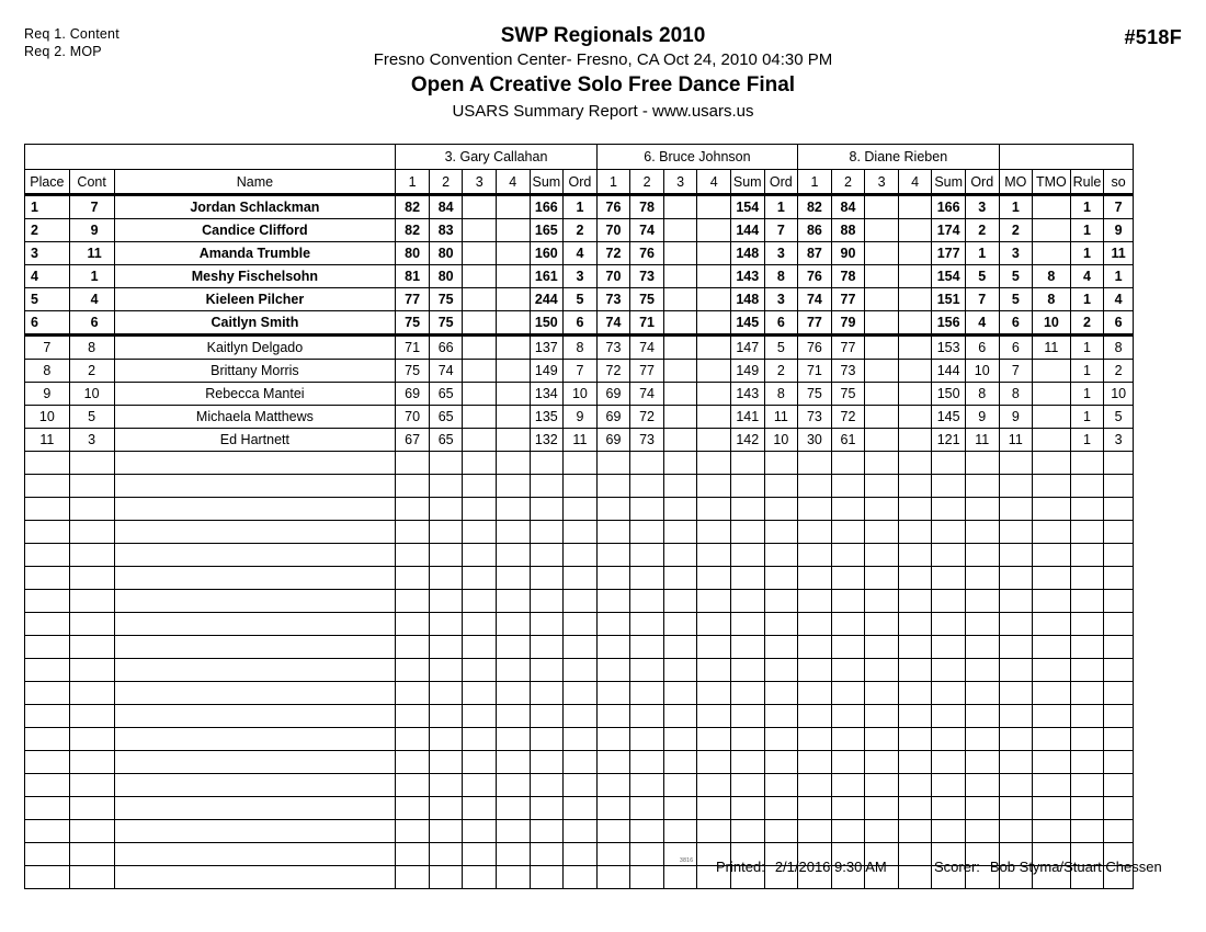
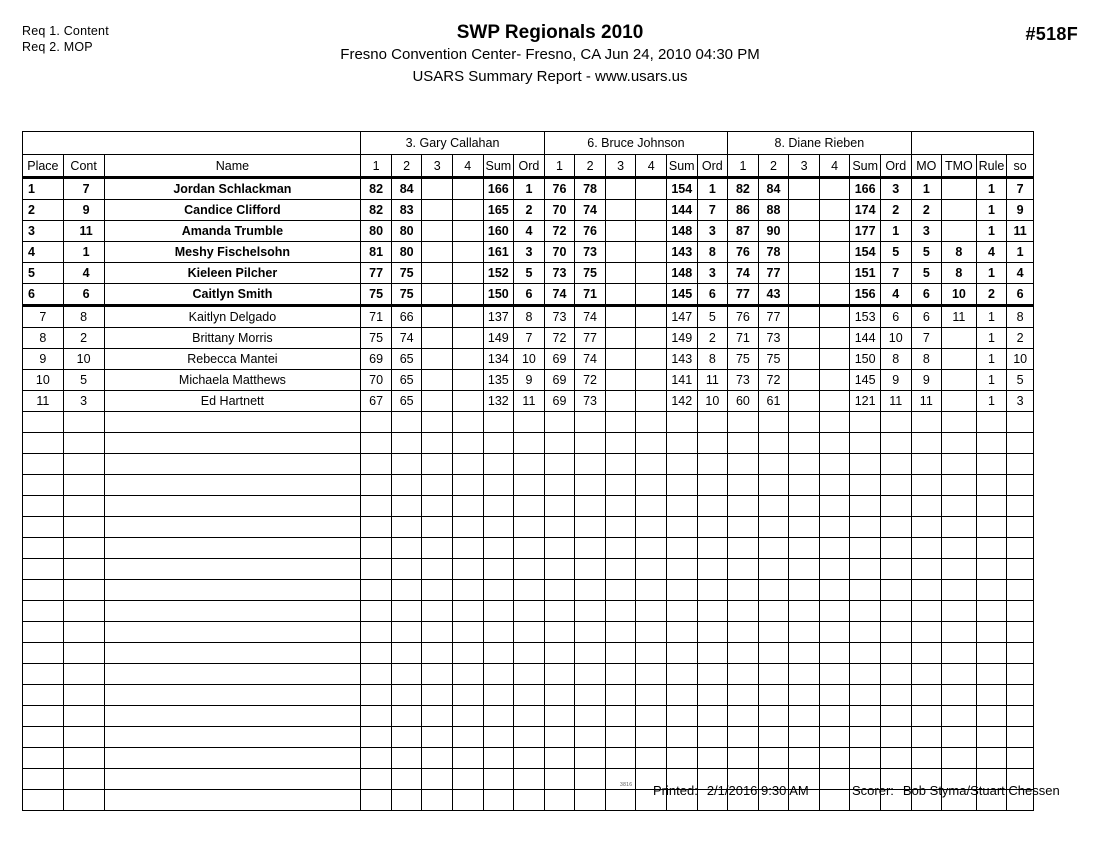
  Req 1. Content
  Req 2. MOP
  #518F
  SWP Regionals 2010
- Fresno Convention Center- Fresno, CA Oct 24, 2010 04:30 PM
+ Fresno Convention Center- Fresno, CA Jun 24, 2010 04:30 PM
- Open A Creative Solo Free Dance Final
  USARS Summary Report - www.usars.us
  	3. Gary Callahan	6. Bruce Johnson	8. Diane Rieben
  Place	Cont	Name	1	2	3	4	Sum	Ord	1	2	3	4	Sum	Ord	1	2	3	4	Sum	Ord	MO	TMO	Rule	so
  1	7	Jordan Schlackman	82	84			166	1	76	78			154	1	82	84			166	3	1		1	7
  2	9	Candice Clifford	82	83			165	2	70	74			144	7	86	88			174	2	2		1	9
  3	11	Amanda Trumble	80	80			160	4	72	76			148	3	87	90			177	1	3		1	11
  4	1	Meshy Fischelsohn	81	80			161	3	70	73			143	8	76	78			154	5	5	8	4	1
- 5	4	Kieleen Pilcher	77	75			244	5	73	75			148	3	74	77			151	7	5	8	1	4
+ 5	4	Kieleen Pilcher	77	75			152	5	73	75			148	3	74	77			151	7	5	8	1	4
- 6	6	Caitlyn Smith	75	75			150	6	74	71			145	6	77	79			156	4	6	10	2	6
+ 6	6	Caitlyn Smith	75	75			150	6	74	71			145	6	77	43			156	4	6	10	2	6
  7	8	Kaitlyn Delgado	71	66			137	8	73	74			147	5	76	77			153	6	6	11	1	8
  8	2	Brittany Morris	75	74			149	7	72	77			149	2	71	73			144	10	7		1	2
  9	10	Rebecca Mantei	69	65			134	10	69	74			143	8	75	75			150	8	8		1	10
  10	5	Michaela Matthews	70	65			135	9	69	72			141	11	73	72			145	9	9		1	5
- 11	3	Ed Hartnett	67	65			132	11	69	73			142	10	30	61			121	11	11		1	3
+ 11	3	Ed Hartnett	67	65			132	11	69	73			142	10	60	61			121	11	11		1	3
  Printed: 2/1/2016 9:30 AM
  Scorer: Bob Styma/Stuart Chessen
